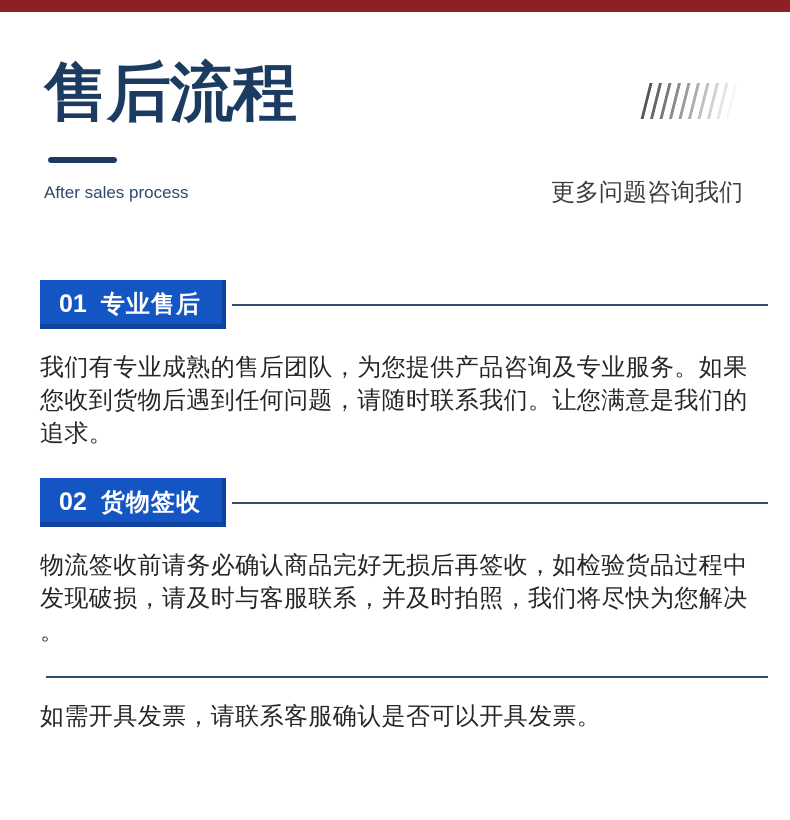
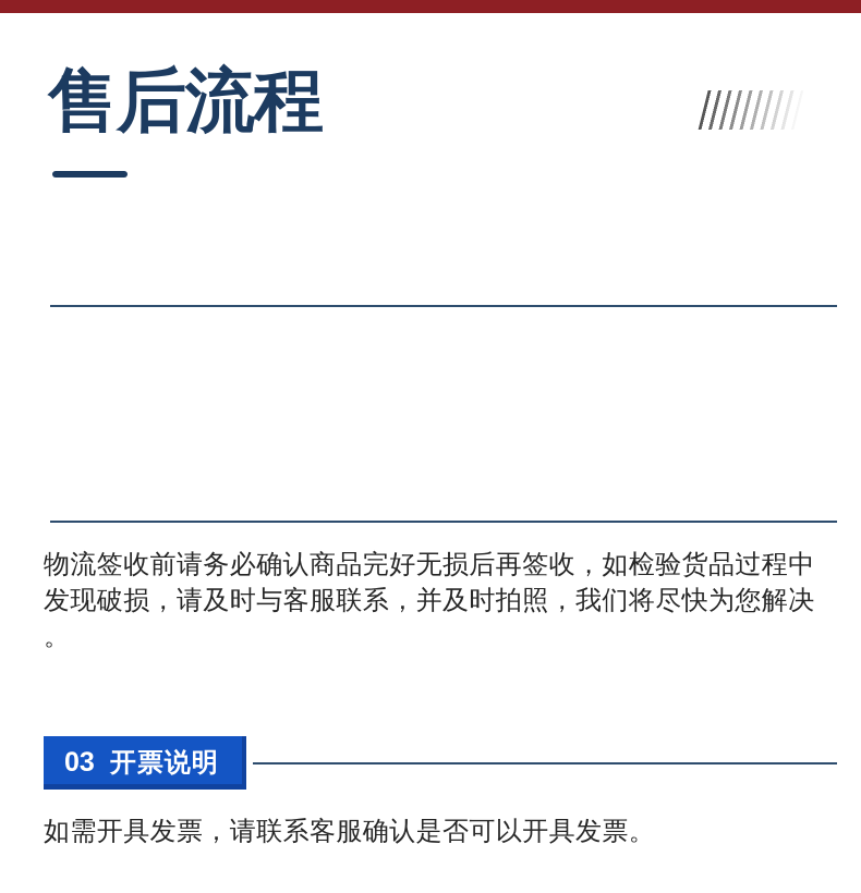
  售后流程
- After sales process
- 更多问题咨询我们
- 01
- 专业售后
- 我们有专业成熟的售后团队，为您提供产品咨询及专业服务。如果
- 您收到货物后遇到任何问题，请随时联系我们。让您满意是我们的
- 追求。
- 02
- 货物签收
  物流签收前请务必确认商品完好无损后再签收，如检验货品过程中
  发现破损，请及时与客服联系，并及时拍照，我们将尽快为您解决
  。
+ 03
+ 开票说明
  如需开具发票，请联系客服确认是否可以开具发票。
